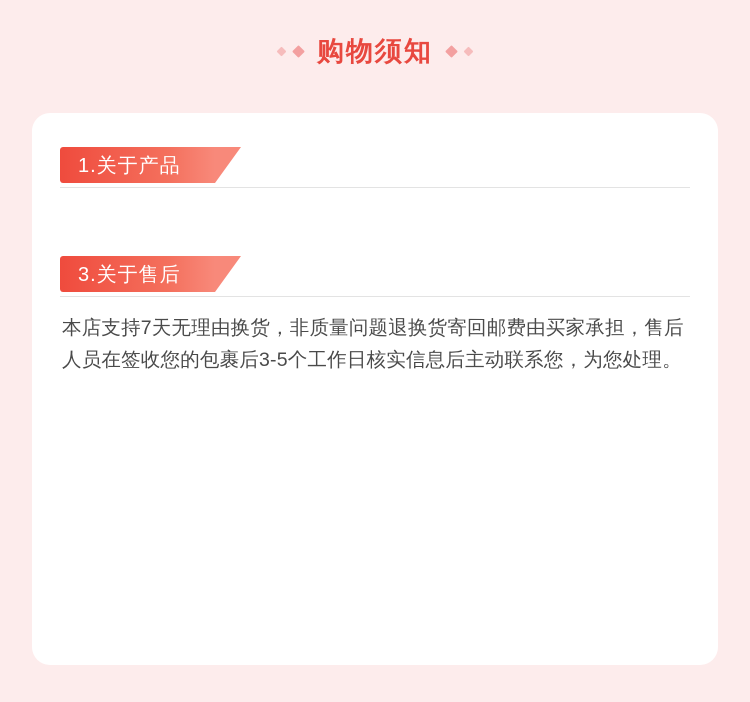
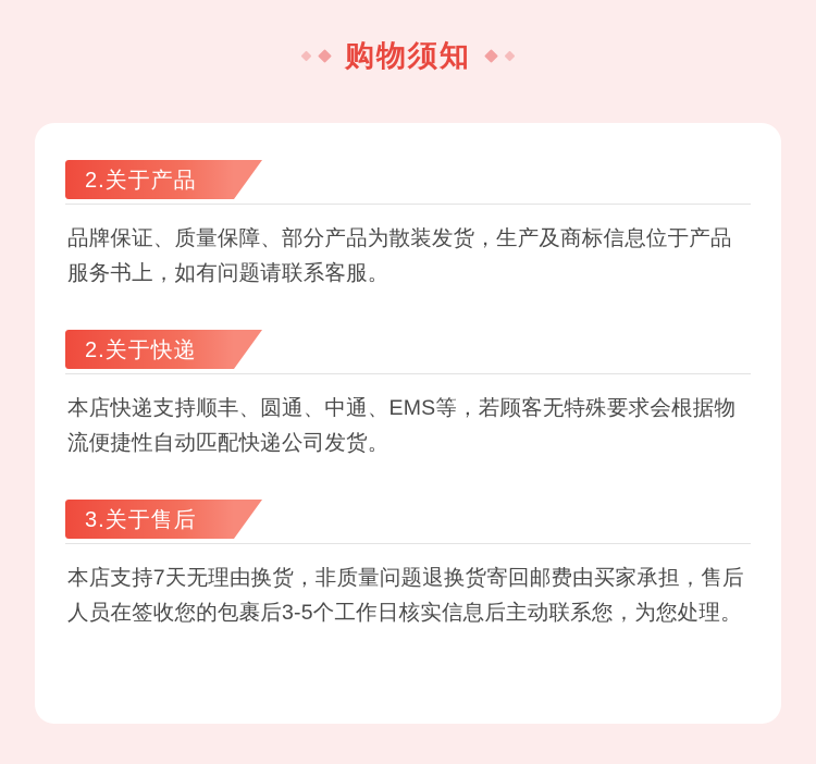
  购物须知
- 1.关于产品
+ 2.关于产品
+ 品牌保证、质量保障、部分产品为散装发货，生产及商标信息位于产品服务书上，如有问题请联系客服。
+ 2.关于快递
+ 本店快递支持顺丰、圆通、中通、EMS等，若顾客无特殊要求会根据物流便捷性自动匹配快递公司发货。
  3.关于售后
  本店支持7天无理由换货，非质量问题退换货寄回邮费由买家承担，售后人员在签收您的包裹后3-5个工作日核实信息后主动联系您，为您处理。
